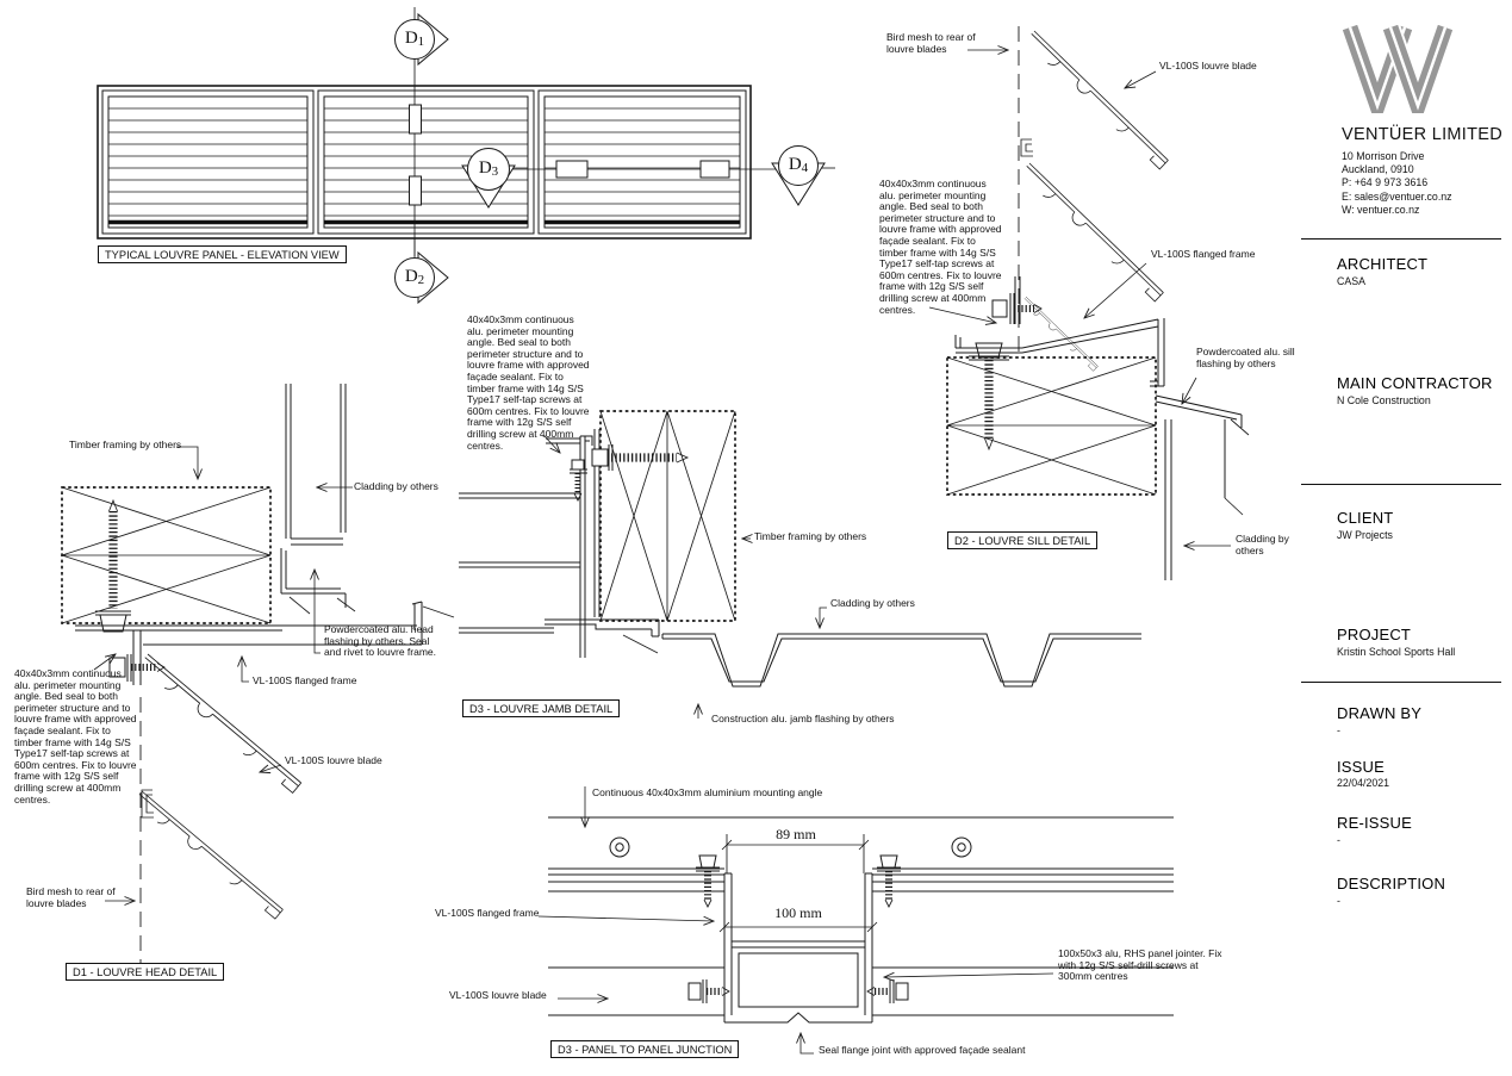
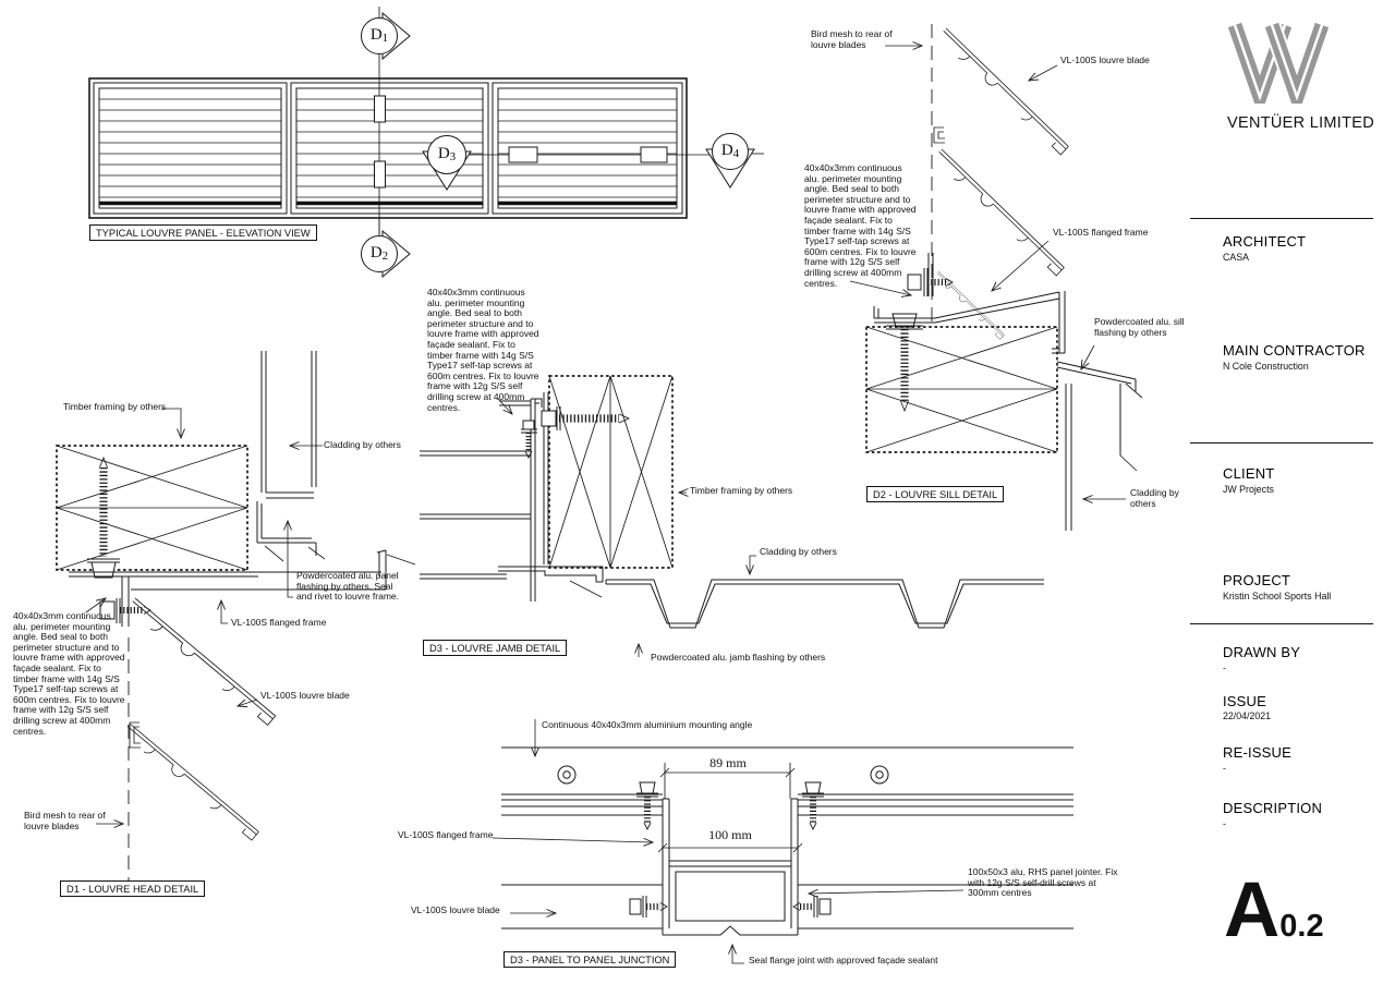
  TYPICAL LOUVRE PANEL - ELEVATION VIEW
  D1
  D2
  D3
  D4
  Timber framing by others
  Cladding by others
- Powdercoated alu. head flashing by others. Seal and rivet to louvre frame.
+ Powdercoated alu. panel flashing by others. Seal and rivet to louvre frame.
  VL-100S flanged frame
  40x40x3mm continuous alu. perimeter mounting angle. Bed seal to both perimeter structure and to louvre frame with approved façade sealant. Fix to timber frame with 14g S/S Type17 self-tap screws at 600m centres. Fix to louvre frame with 12g S/S self drilling screw at 400mm centres.
  VL-100S louvre blade
  Bird mesh to rear of louvre blades
  D1 - LOUVRE HEAD DETAIL
  40x40x3mm continuous alu. perimeter mounting angle. Bed seal to both perimeter structure and to louvre frame with approved façade sealant. Fix to timber frame with 14g S/S Type17 self-tap screws at 600m centres. Fix to louvre frame with 12g S/S self drilling screw at 400mm centres.
  Timber framing by others
  Cladding by others
- Construction alu. jamb flashing by others
+ Powdercoated alu. jamb flashing by others
  D3 - LOUVRE JAMB DETAIL
  Bird mesh to rear of louvre blades
  VL-100S louvre blade
  40x40x3mm continuous alu. perimeter mounting angle. Bed seal to both perimeter structure and to louvre frame with approved façade sealant. Fix to timber frame with 14g S/S Type17 self-tap screws at 600m centres. Fix to louvre frame with 12g S/S self drilling screw at 400mm centres.
  VL-100S flanged frame
  Powdercoated alu. sill flashing by others
  Cladding by others
  D2 - LOUVRE SILL DETAIL
  Continuous 40x40x3mm aluminium mounting angle
  89 mm
  100 mm
  VL-100S flanged frame
  VL-100S louvre blade
  100x50x3 alu, RHS panel jointer. Fix with 12g S/S self-drill screws at 300mm centres
  Seal flange joint with approved façade sealant
  D3 - PANEL TO PANEL JUNCTION
  VENTÜER LIMITED
- 10 Morrison Drive
- Auckland, 0910
- P: +64 9 973 3616
- E: sales@ventuer.co.nz
- W: ventuer.co.nz
  ARCHITECT
  CASA
  MAIN CONTRACTOR
  N Cole Construction
  CLIENT
  JW Projects
  PROJECT
  Kristin School Sports Hall
  DRAWN BY
  -
  ISSUE
  22/04/2021
  RE-ISSUE
  -
  DESCRIPTION
  -
+ A
+ 0.2
